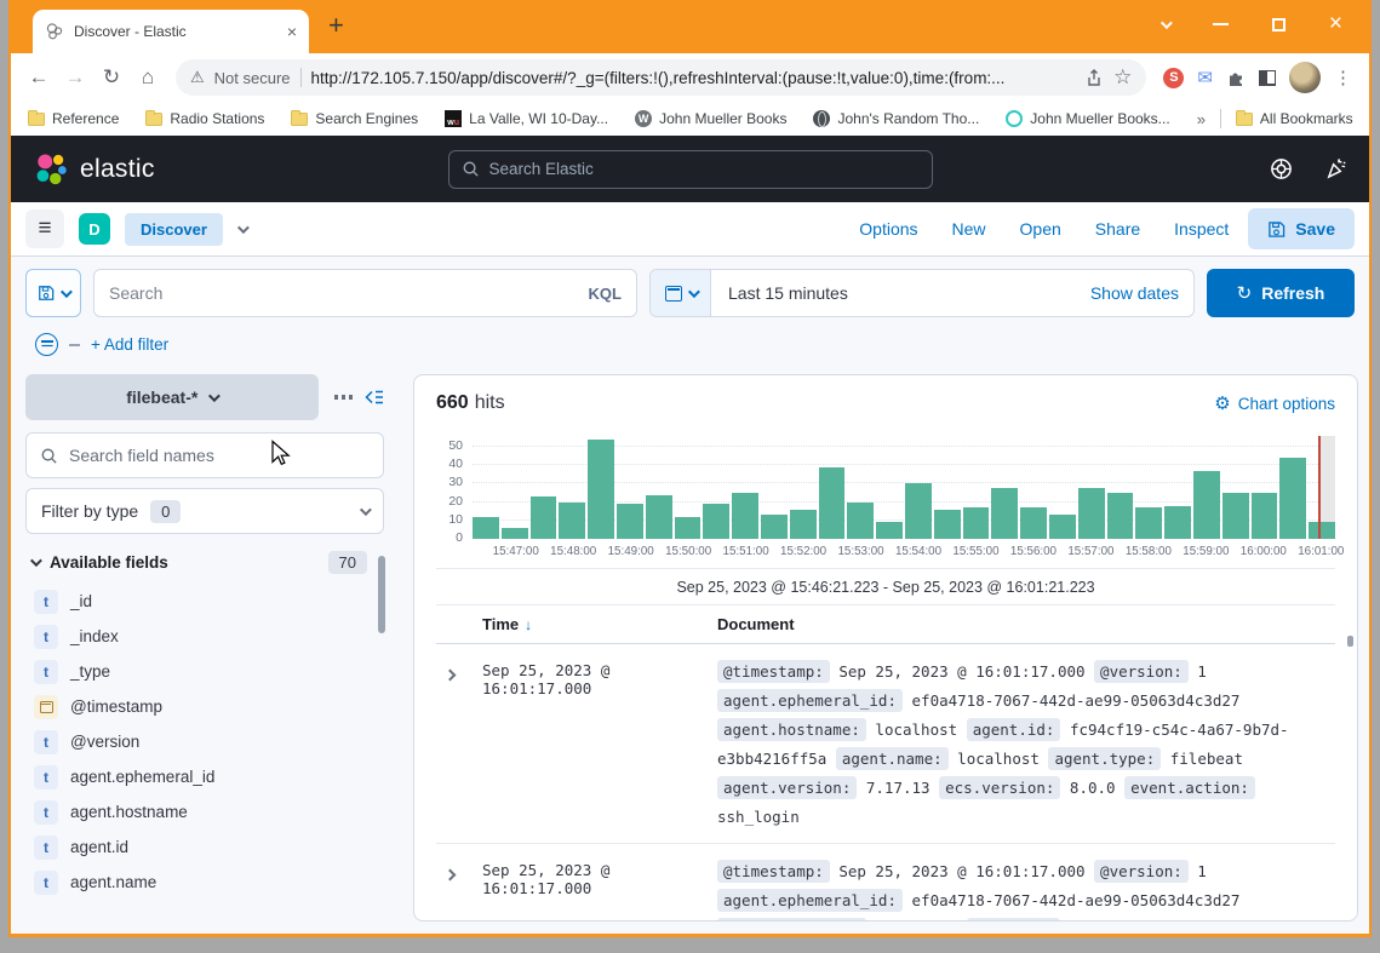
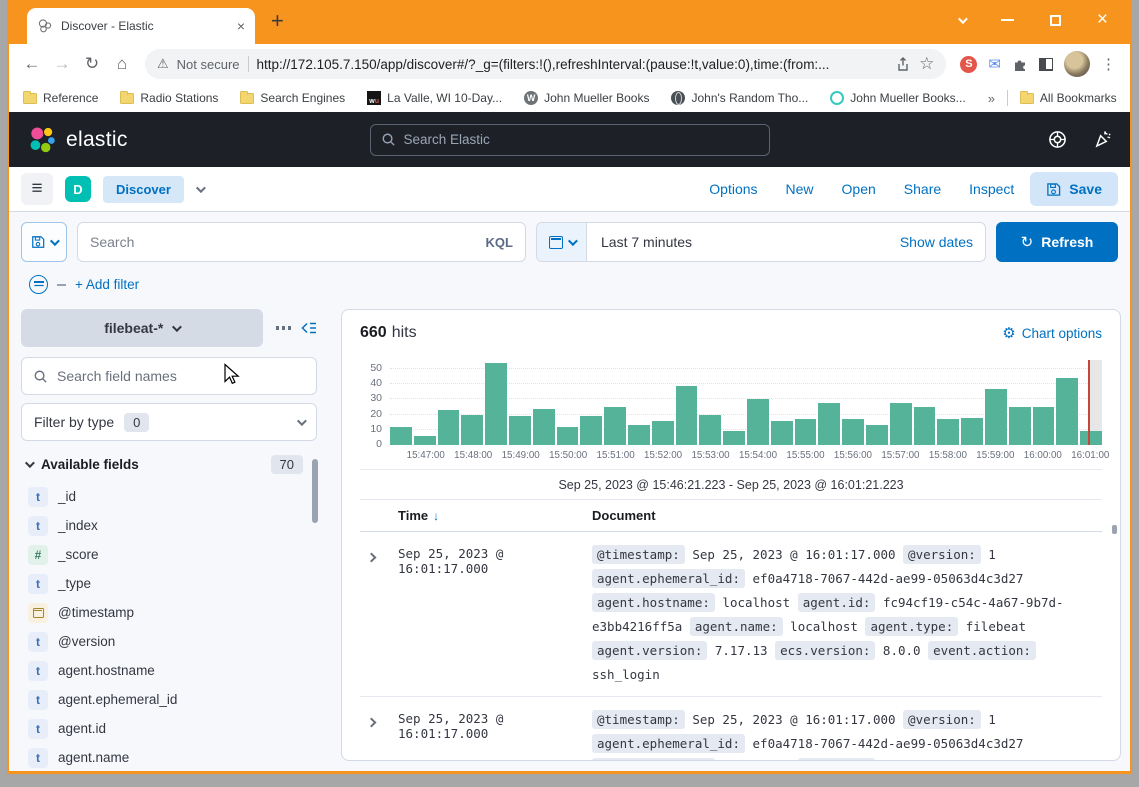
  Discover - Elastic
  ×
  +
  ×
  ←
  →
  ↻
  ⌂
  ⚠
  Not secure
  http://172.105.7.150/app/discover#/?_g=(filters:!(),refreshInterval:(pause:!t,value:0),time:(from:...
  ☆
  S
  ✉
  ⋮
  Reference
  Radio Stations
  Search Engines
  La Valle, WI 10-Day...
  W
  John Mueller Books
  John's Random Tho...
  John Mueller Books...
  »
  All Bookmarks
  elastic
  Search Elastic
  ≡
  D
  Discover
  Options
  New
  Open
  Share
  Inspect
  Save
  Search
  KQL
- Last 15 minutes
+ Last 7 minutes
  Show dates
  ↻
  Refresh
  + Add filter
  filebeat-*
  Search field names
  Filter by type
  0
  Available fields
  70
  t
  _id
  t
  _index
+ #
+ _score
  t
  _type
  @timestamp
  t
  @version
  t
- agent.ephemeral_id
+ agent.hostname
  t
- agent.hostname
+ agent.ephemeral_id
  t
  agent.id
  t
  agent.name
  660
  hits
  ⚙
  Chart options
  0
  10
  20
  30
  40
  50
  15:47:00
  15:48:00
  15:49:00
  15:50:00
  15:51:00
  15:52:00
  15:53:00
  15:54:00
  15:55:00
  15:56:00
  15:57:00
  15:58:00
  15:59:00
  16:00:00
  16:01:00
  Sep 25, 2023 @ 15:46:21.223 - Sep 25, 2023 @ 16:01:21.223
  Time
  ↓
  Document
  Sep 25, 2023 @ 16:01:17.000
  @timestamp: Sep 25, 2023 @ 16:01:17.000 @version: 1 agent.ephemeral_id: ef0a4718-7067-442d-ae99-05063d4c3d27 agent.hostname: localhost agent.id: fc94cf19-c54c-4a67-9b7d-e3bb4216ff5a agent.name: localhost agent.type: filebeat agent.version: 7.17.13 ecs.version: 8.0.0 event.action: ssh_login
  Sep 25, 2023 @ 16:01:17.000
